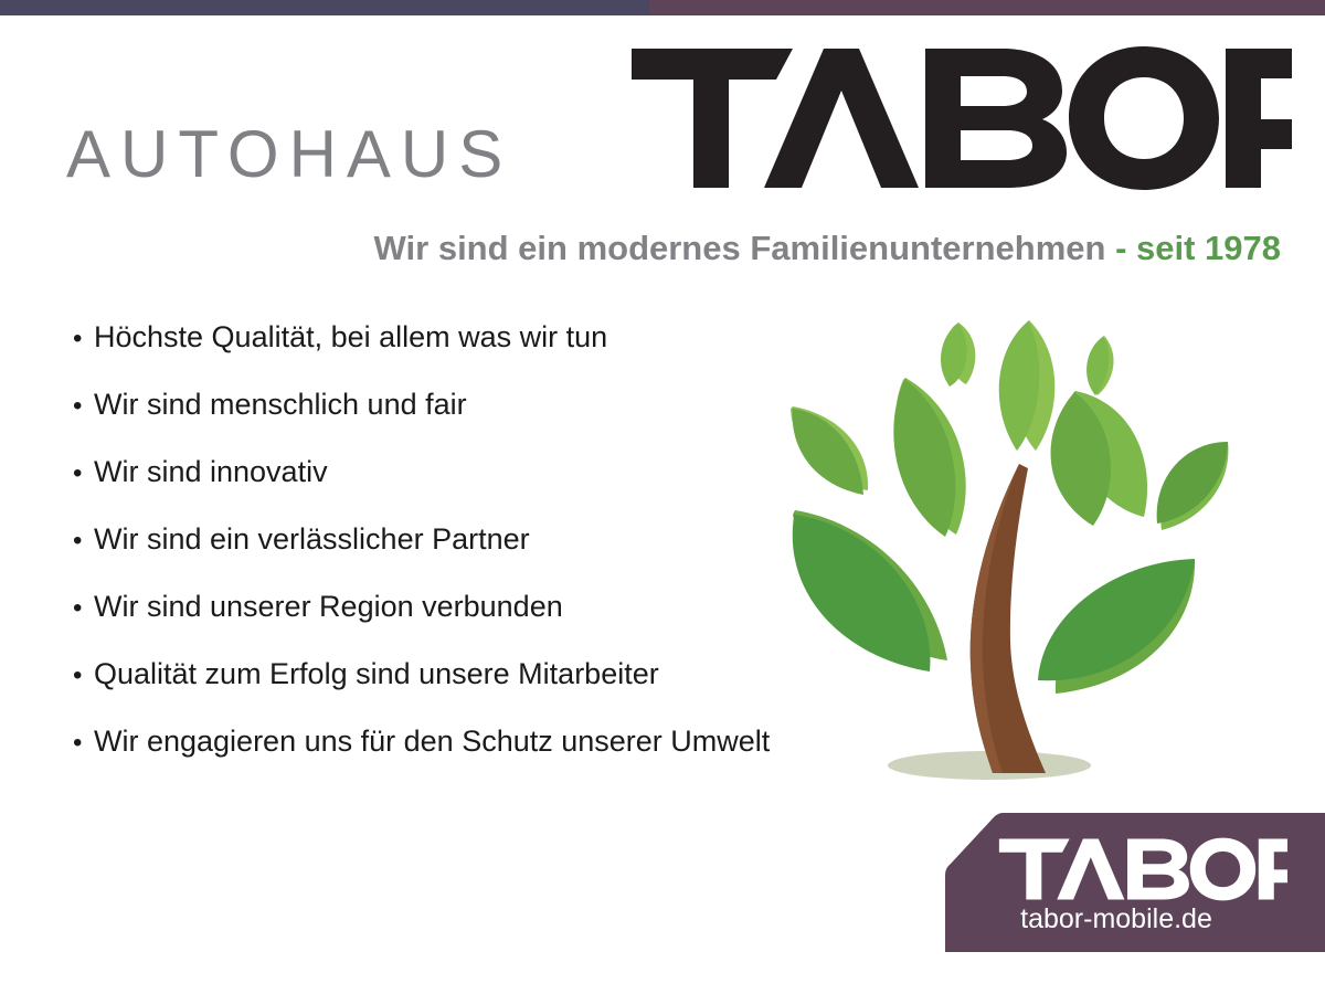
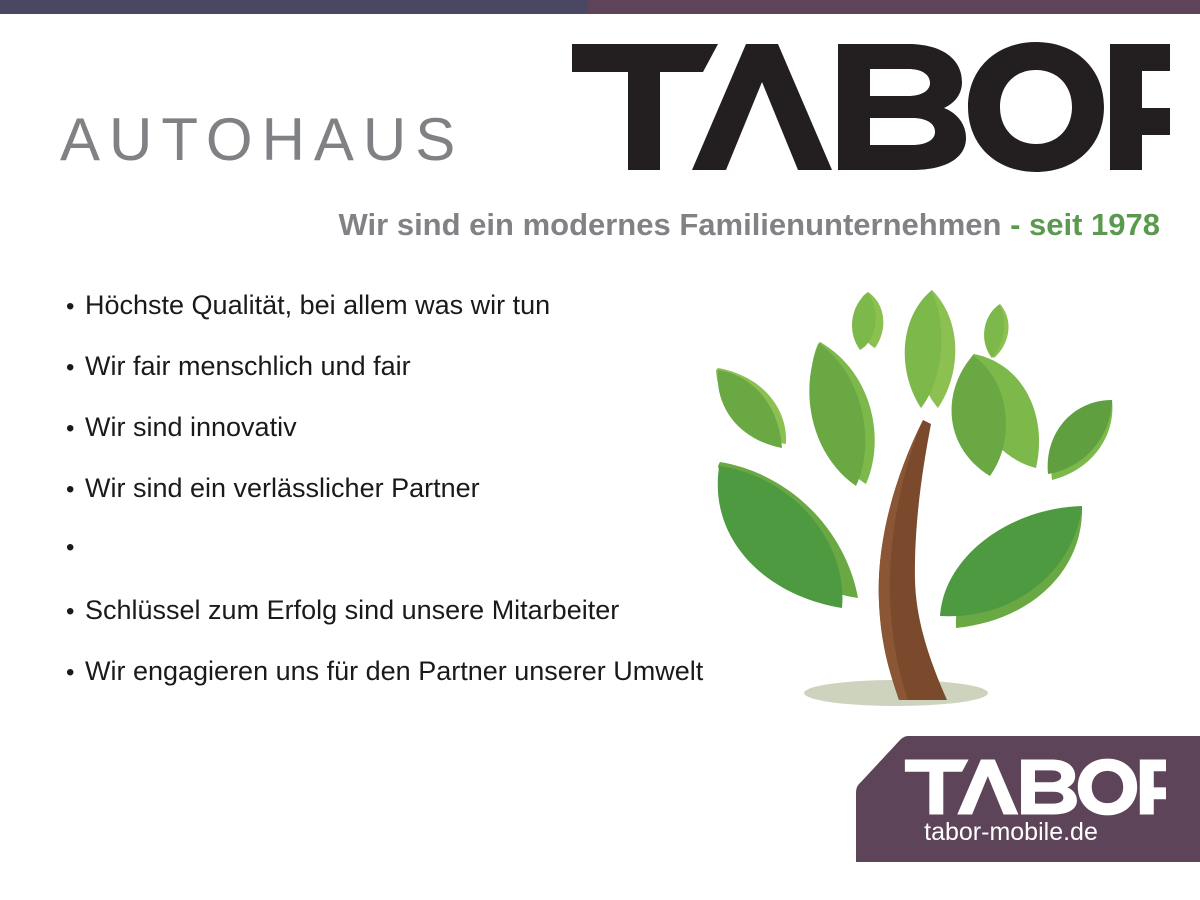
  AUTOHAUS
  Wir sind ein modernes Familienunternehmen - seit 1978
  •
  Höchste Qualität, bei allem was wir tun
  •
- Wir sind menschlich und fair
+ Wir fair menschlich und fair
  •
  Wir sind innovativ
  •
  Wir sind ein verlässlicher Partner
  •
- Wir sind unserer Region verbunden
  •
- Qualität zum Erfolg sind unsere Mitarbeiter
+ Schlüssel zum Erfolg sind unsere Mitarbeiter
  •
- Wir engagieren uns für den Schutz unserer Umwelt
+ Wir engagieren uns für den Partner unserer Umwelt
  tabor-mobile.de
